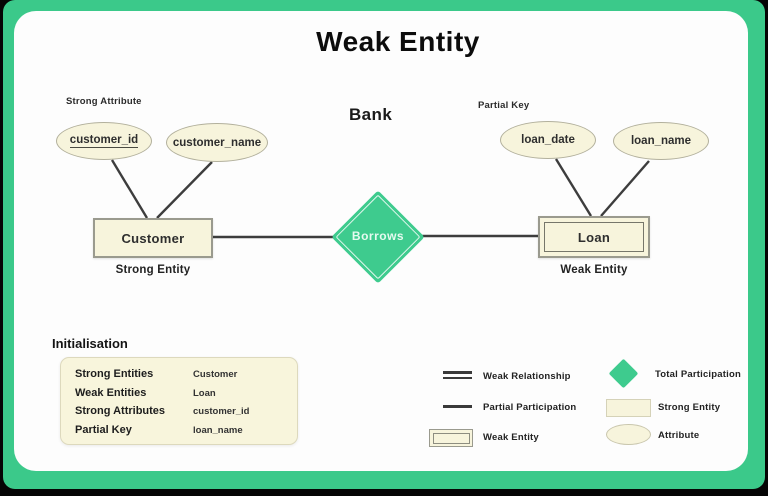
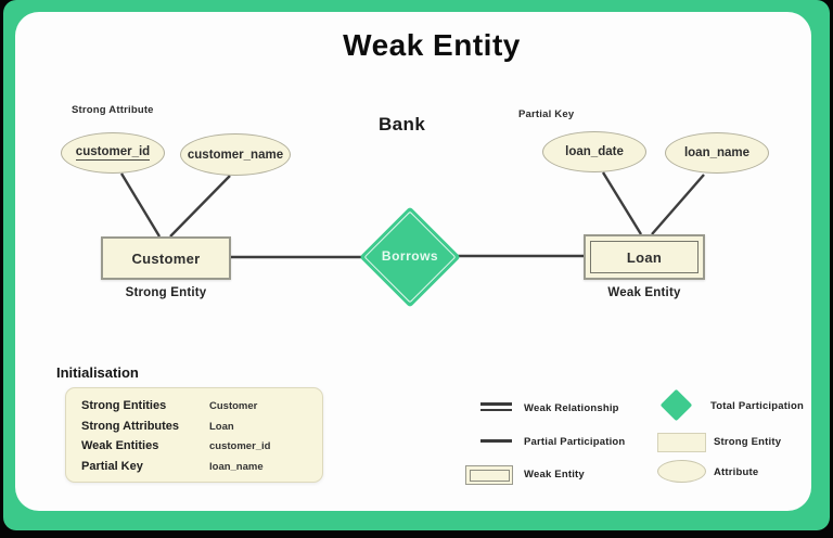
  Weak Entity
  Strong Attribute
  Bank
  Partial Key
  customer_id
  customer_name
  loan_date
  loan_name
  Customer
  Strong Entity
  Borrows
  Loan
  Weak Entity
  Initialisation
  Strong Entities
  Customer
- Weak Entities
+ Strong Attributes
  Loan
- Strong Attributes
+ Weak Entities
  customer_id
  Partial Key
  loan_name
  Weak Relationship
  Partial Participation
  Weak Entity
  Total Participation
  Strong Entity
  Attribute
